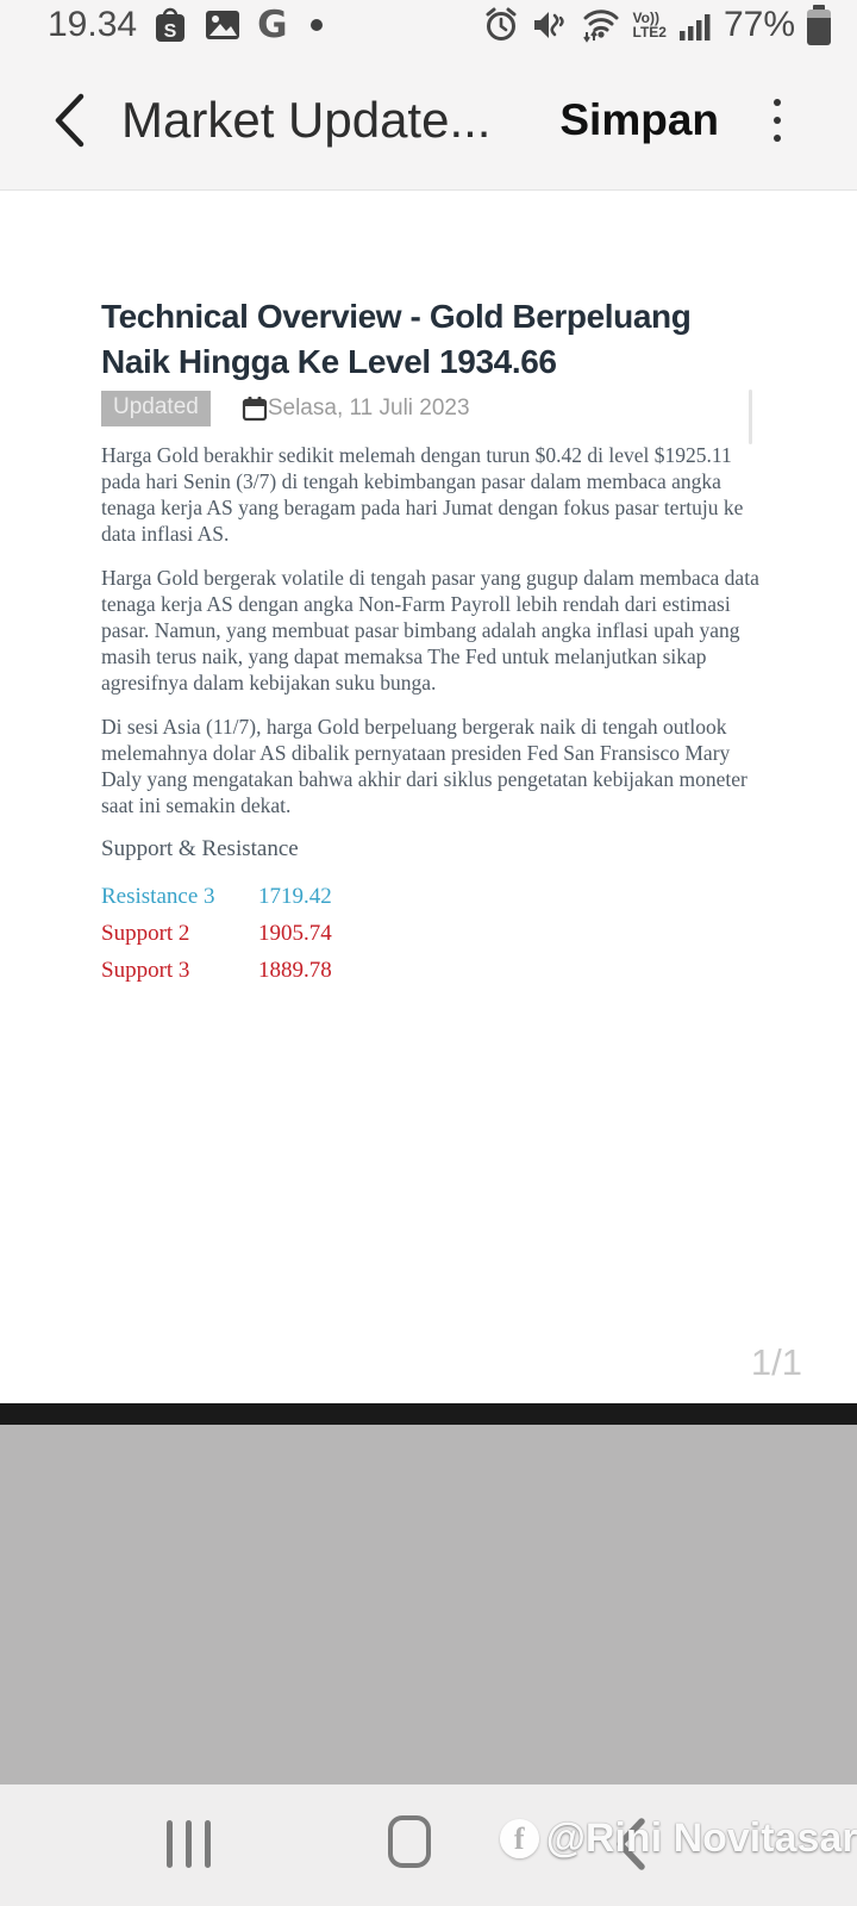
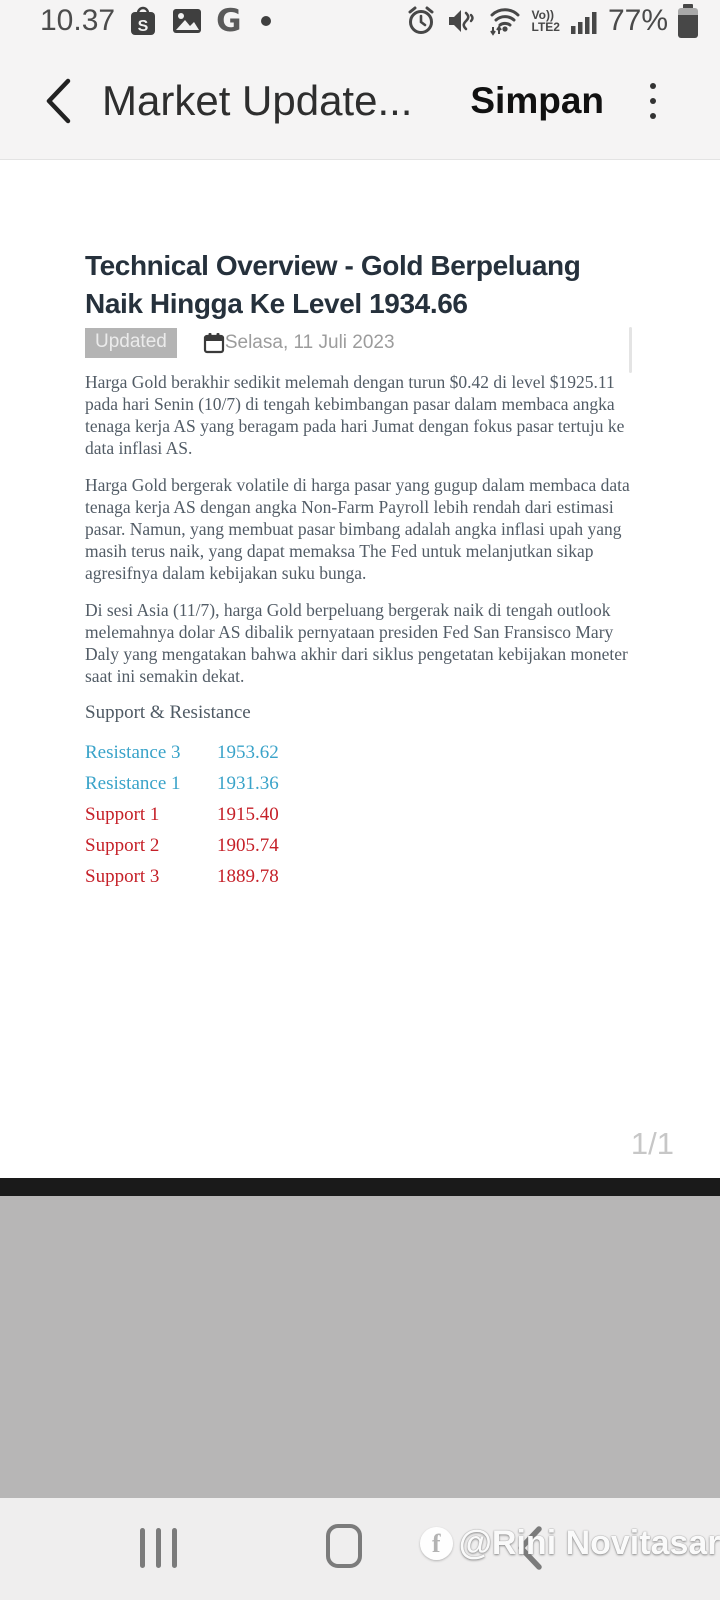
- 19.34
+ 10.37
  S
  G
  Vo))
  LTE2
  77%
  Market Update...
  Simpan
  Technical Overview - Gold Berpeluang Naik Hingga Ke Level 1934.66
  Updated
  Selasa, 11 Juli 2023
- Harga Gold berakhir sedikit melemah dengan turun $0.42 di level $1925.11 pada hari Senin (3/7) di tengah kebimbangan pasar dalam membaca angka tenaga kerja AS yang beragam pada hari Jumat dengan fokus pasar tertuju ke data inflasi AS.
+ Harga Gold berakhir sedikit melemah dengan turun $0.42 di level $1925.11 pada hari Senin (10/7) di tengah kebimbangan pasar dalam membaca angka tenaga kerja AS yang beragam pada hari Jumat dengan fokus pasar tertuju ke data inflasi AS.
- Harga Gold bergerak volatile di tengah pasar yang gugup dalam membaca data tenaga kerja AS dengan angka Non-Farm Payroll lebih rendah dari estimasi pasar. Namun, yang membuat pasar bimbang adalah angka inflasi upah yang masih terus naik, yang dapat memaksa The Fed untuk melanjutkan sikap agresifnya dalam kebijakan suku bunga.
+ Harga Gold bergerak volatile di harga pasar yang gugup dalam membaca data tenaga kerja AS dengan angka Non-Farm Payroll lebih rendah dari estimasi pasar. Namun, yang membuat pasar bimbang adalah angka inflasi upah yang masih terus naik, yang dapat memaksa The Fed untuk melanjutkan sikap agresifnya dalam kebijakan suku bunga.
  Di sesi Asia (11/7), harga Gold berpeluang bergerak naik di tengah outlook melemahnya dolar AS dibalik pernyataan presiden Fed San Fransisco Mary Daly yang mengatakan bahwa akhir dari siklus pengetatan kebijakan moneter saat ini semakin dekat.
  Support & Resistance
  Resistance 3
- 1719.42
+ 1953.62
+ Resistance 1
+ 1931.36
+ Support 1
+ 1915.40
  Support 2
  1905.74
  Support 3
  1889.78
  1/1
  f
  @Rini Novitasar
